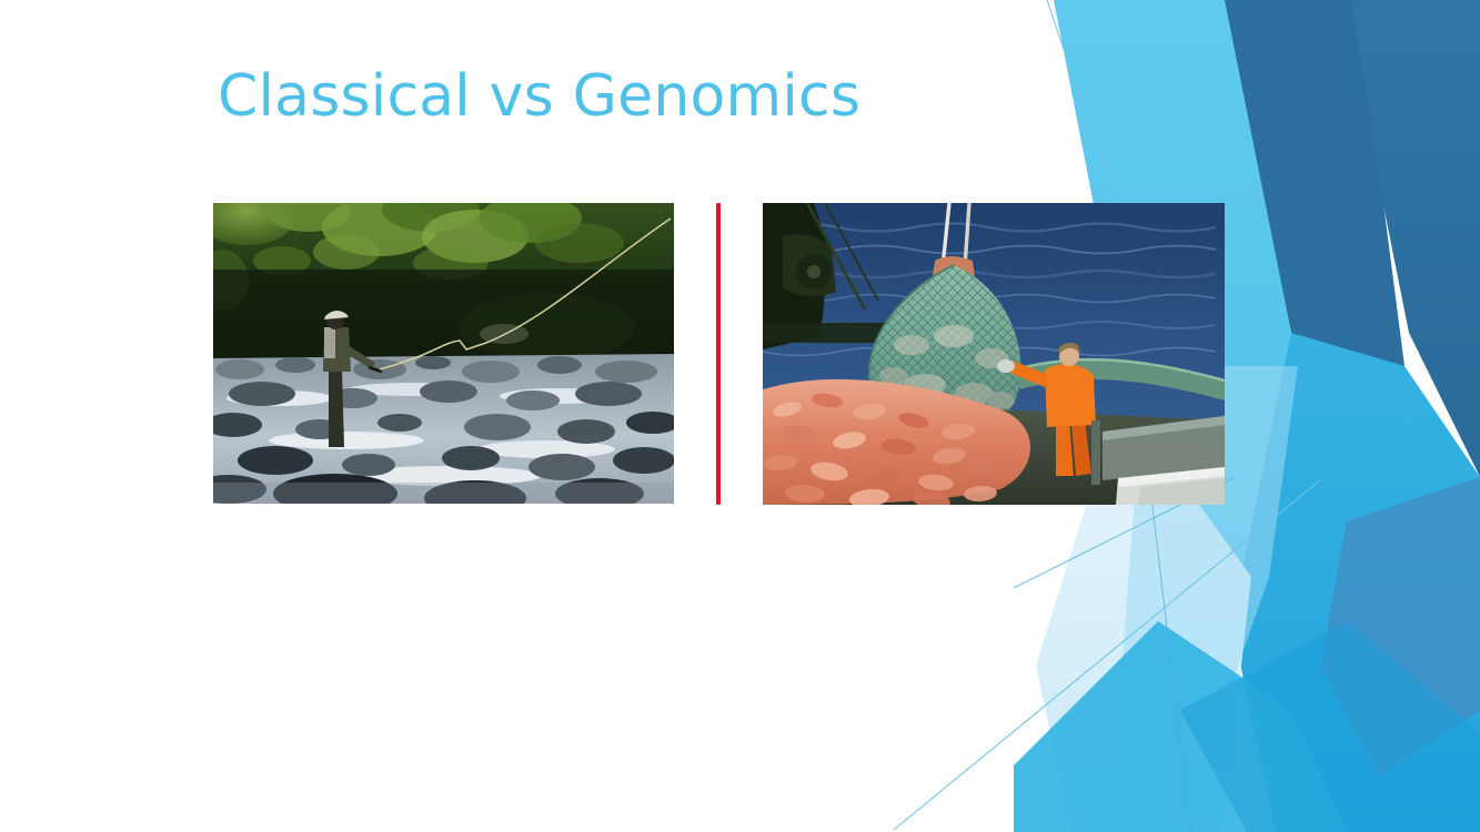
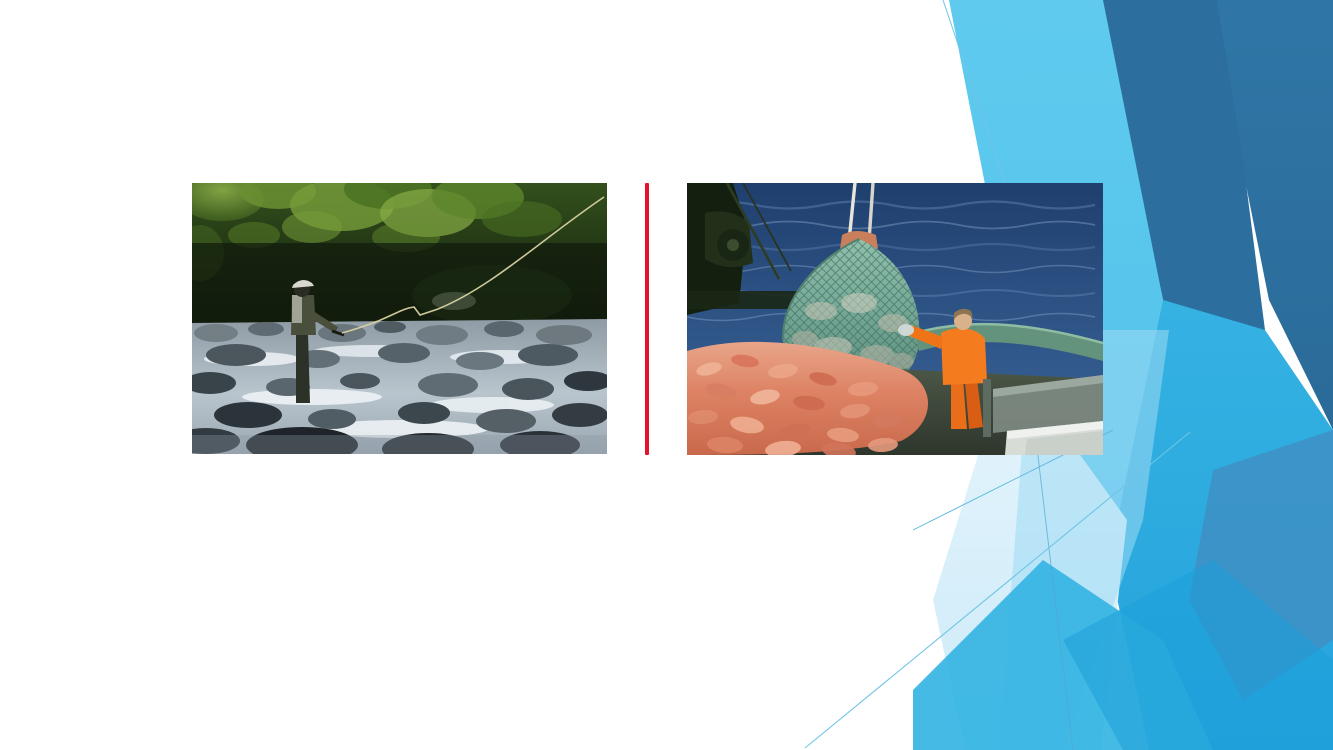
- Classical vs Genomics
